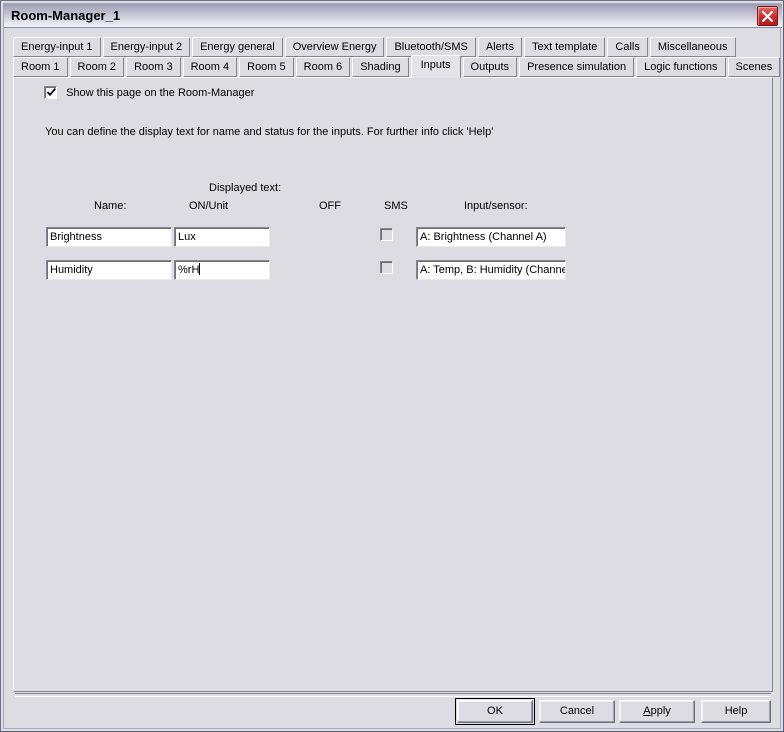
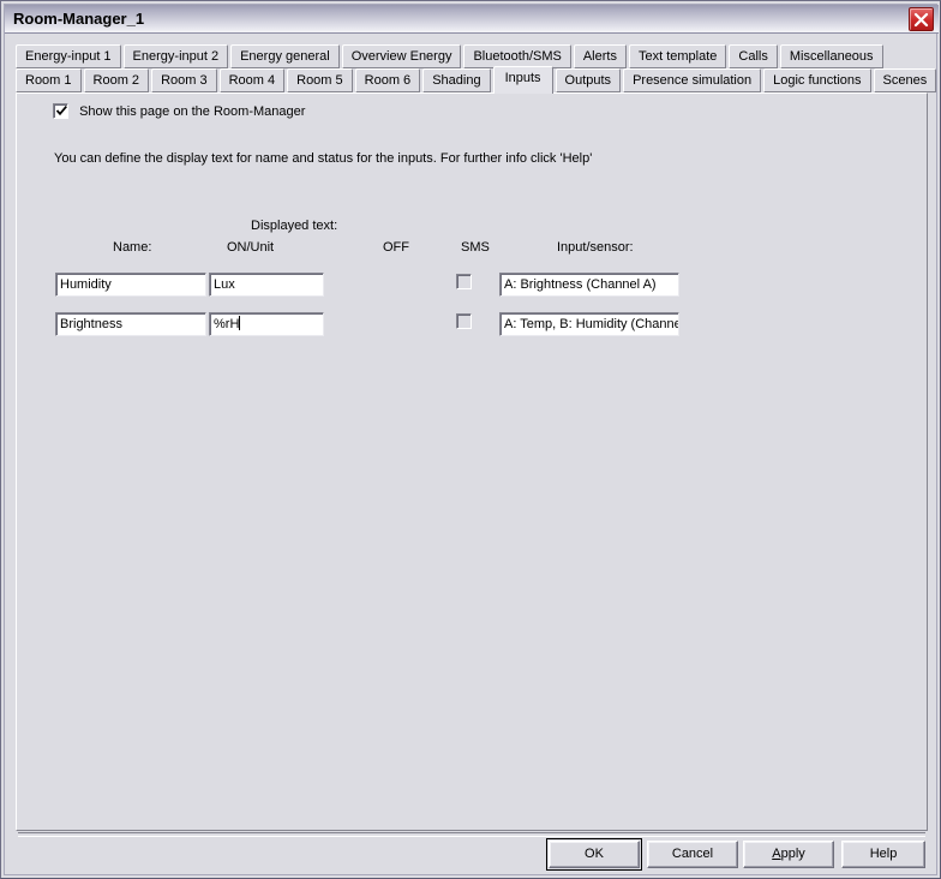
  Room-Manager_1
  Energy-input 1 Energy-input 2 Energy general Overview Energy Bluetooth/SMS Alerts Text template Calls Miscellaneous
  Room 1 Room 2 Room 3 Room 4 Room 5 Room 6 Shading Inputs Outputs Presence simulation Logic functions Scenes
  Show this page on the Room-Manager
  You can define the display text for name and status for the inputs. For further info click 'Help'
  Displayed text:
  Name:
  ON/Unit
  OFF
  SMS
  Input/sensor:
- Brightness
+ Humidity
  Lux
  A: Brightness (Channel A)
- Humidity
+ Brightness
  %rH
  A: Temp, B: Humidity (Channe
  OK
  Cancel
  Apply
  Help
